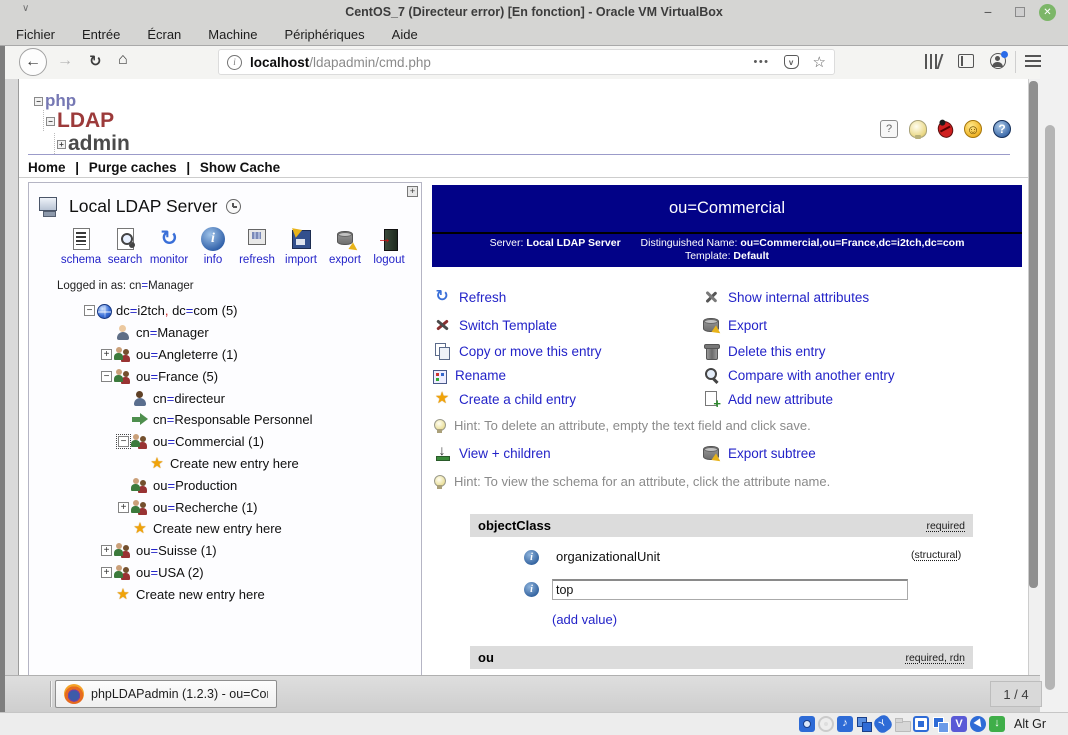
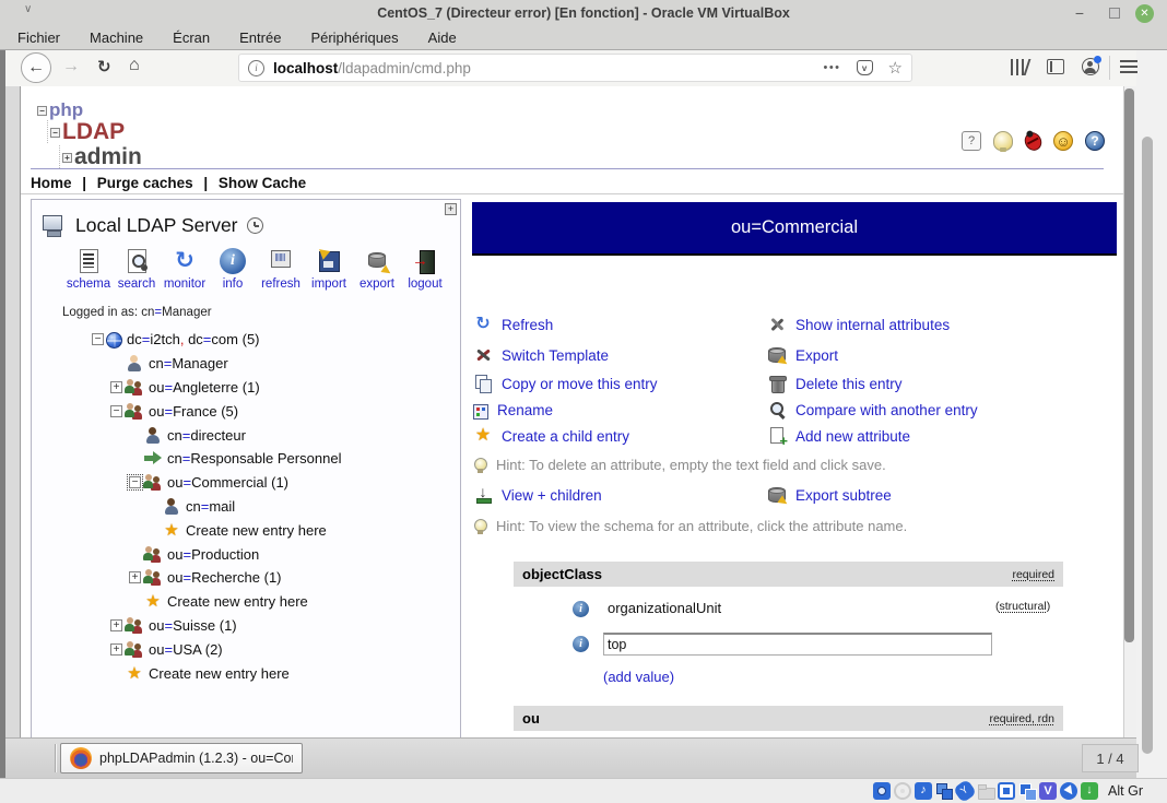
  ∨
  CentOS_7 (Directeur error) [En fonction] - Oracle VM VirtualBox
  −
  ✕
  Fichier
- Entrée
+ Machine
  Écran
- Machine
+ Entrée
  Périphériques
  Aide
  ←
  →
  ↻
  ⌂
  i
  localhost/ldapadmin/cmd.php
  •••
  v
  ☆
  − php
  − LDAP
  + admin
  ?
  ☺
  ?
  Home | Purge caches | Show Cache
  +
  Local LDAP Server
  schema
  search
  ↻
  monitor
  i
  info
  refresh
  import
  export
  logout
  Logged in as: cn=Manager
  −
  dc=i2tch, dc=com (5)
  cn=Manager
  +
  ou=Angleterre (1)
  −
  ou=France (5)
  cn=directeur
  cn=Responsable Personnel
  −
  ou=Commercial (1)
+ cn=mail
  ★
  Create new entry here
  ou=Production
  +
  ou=Recherche (1)
  ★
  Create new entry here
  +
  ou=Suisse (1)
  +
  ou=USA (2)
  ★
  Create new entry here
  ou=Commercial
- Server: Local LDAP Server Distinguished Name: ou=Commercial,ou=France,dc=i2tch,dc=com
- Template: Default
  ↻
  Refresh
  Show internal attributes
  Switch Template
  Export
  Copy or move this entry
  Delete this entry
  Rename
  Compare with another entry
  ★
  Create a child entry
  Add new attribute
  Hint: To delete an attribute, empty the text field and click save.
  View + children
  Export subtree
  Hint: To view the schema for an attribute, click the attribute name.
  objectClass
  required
  i
  organizationalUnit
  (structural)
  i
  top
  (add value)
  ou
  required, rdn
  phpLDAPadmin (1.2.3) - ou=Co
  1 / 4
  ♪
  V
  ↓
  Alt Gr
